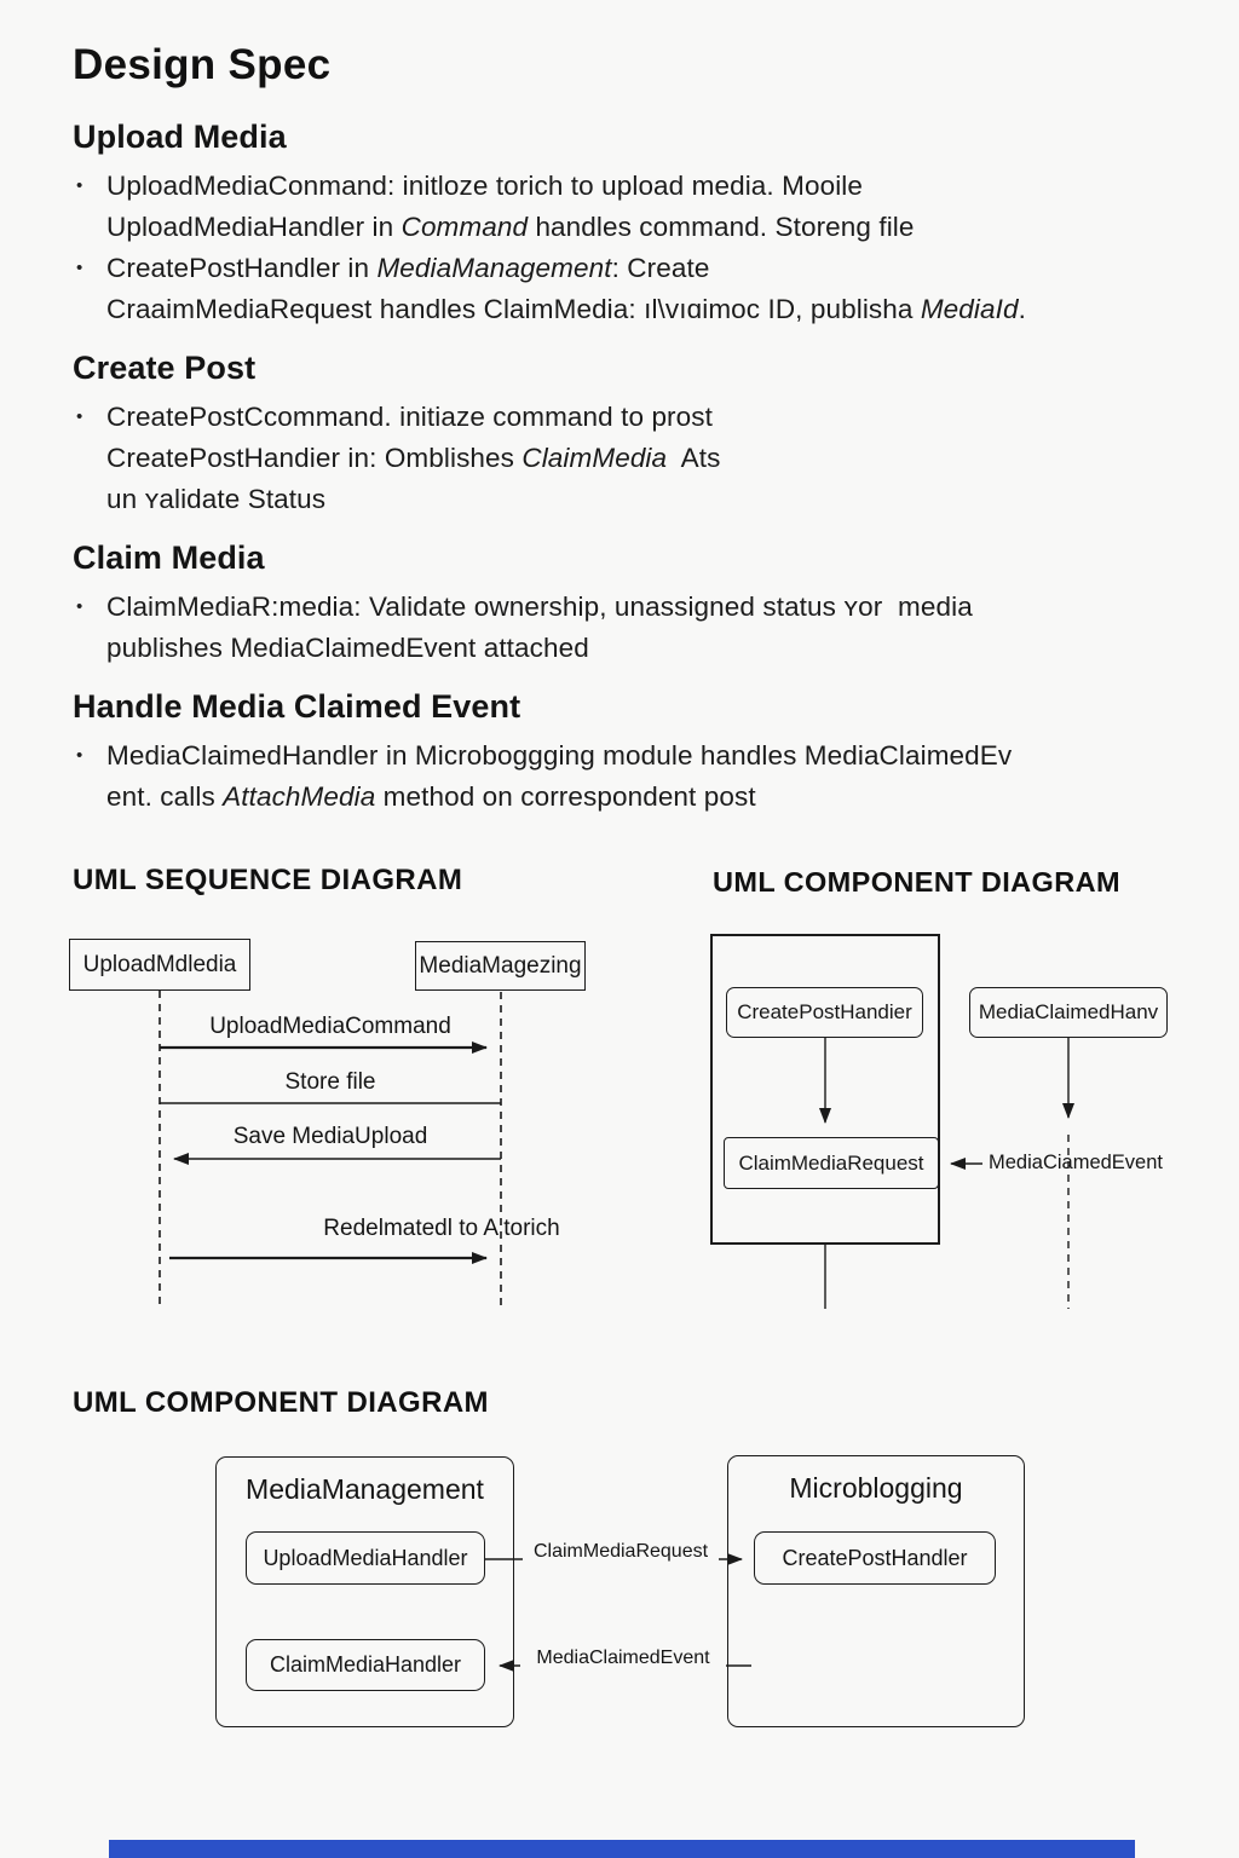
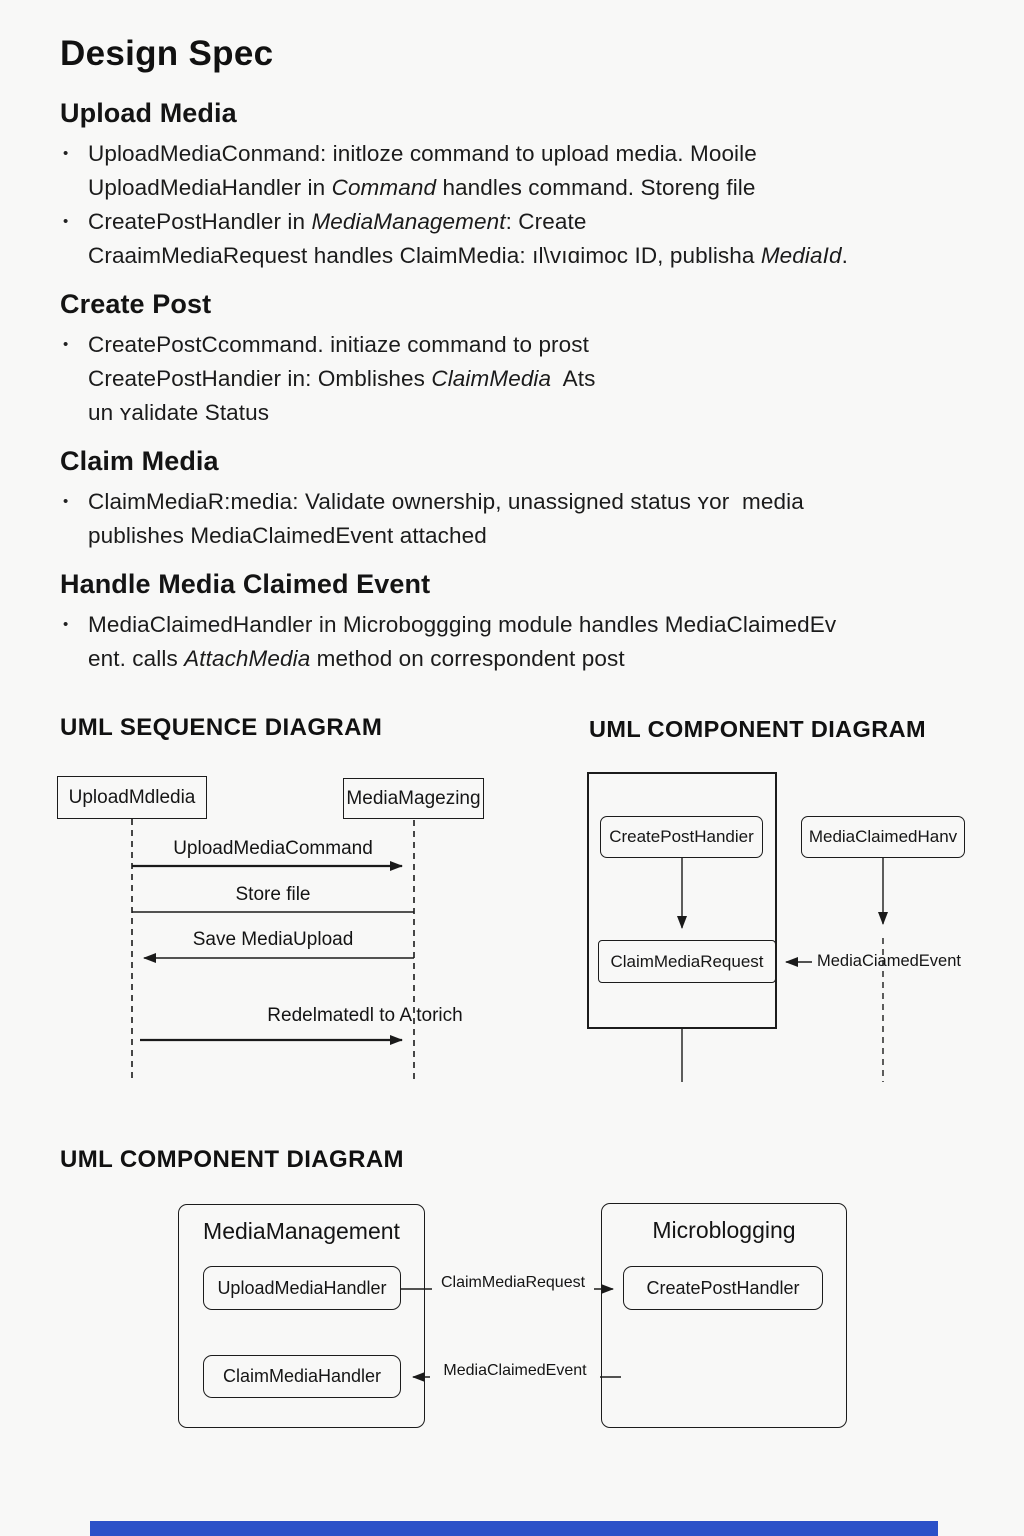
  Design Spec
  Upload Media
  •
- UploadMediaConmand: initloze torich to upload media. Mooile
+ UploadMediaConmand: initloze command to upload media. Mooile
  UploadMediaHandler in Command handles command. Storeng file
  •
  CreatePostHandler in MediaManagement: Create
  CraaimMediaRequest handles ClaimMedia: ıl\vıɑimoc ID, publisha MediaId.
  Create Post
  •
  CreatePostCcommand. initiaze command to prost
  CreatePostHandier in: Omblishes ClaimMedia Ats
  un ʏalidate Status
  Claim Media
  •
  ClaimMediaR:media: Validate ownership, unassigned status ʏor media
  publishes MediaClaimedEvent attached
  Handle Media Claimed Event
  •
  MediaClaimedHandler in Microboggging module handles MediaClaimedEv
  ent. calls AttachMedia method on correspondent post
  UML SEQUENCE DIAGRAM
  UploadMdledia
  MediaMagezing
  UploadMediaCommand
  Store file
  Save MediaUpload
  Redelmatedl to A torich
  UML COMPONENT DIAGRAM
  CreatePostHandier
  MediaClaimedHanv
  ClaimMediaRequest
  MediaCiamedEvent
  UML COMPONENT DIAGRAM
  MediaManagement
  UploadMediaHandler
  ClaimMediaHandler
  Microblogging
  CreatePostHandler
  ClaimMediaRequest
  MediaClaimedEvent
